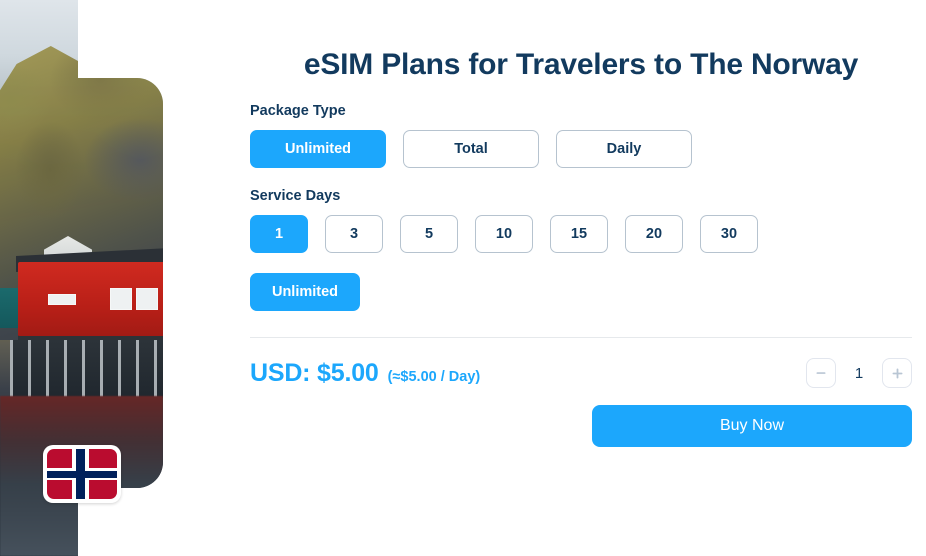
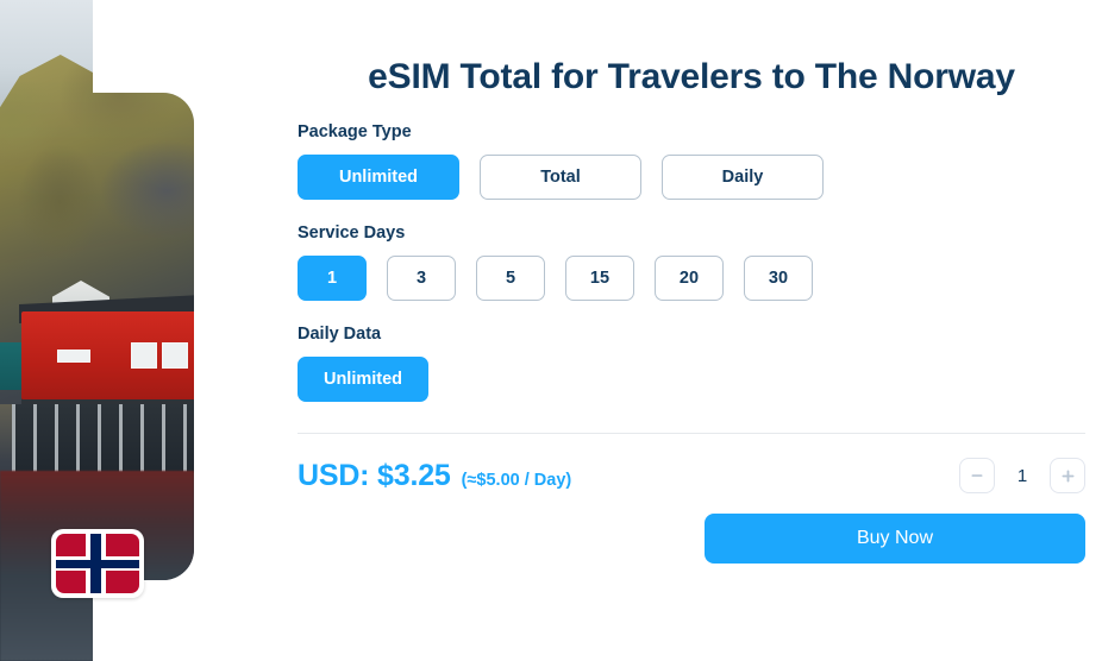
- eSIM Plans for Travelers to The Norway
+ eSIM Total for Travelers to The Norway
  Package Type
  Unlimited
  Total
  Daily
  Service Days
  1
  3
  5
- 10
  15
  20
  30
+ Daily Data
  Unlimited
- USD: $5.00
+ USD: $3.25
  (≈$5.00 / Day)
  1
  Buy Now
